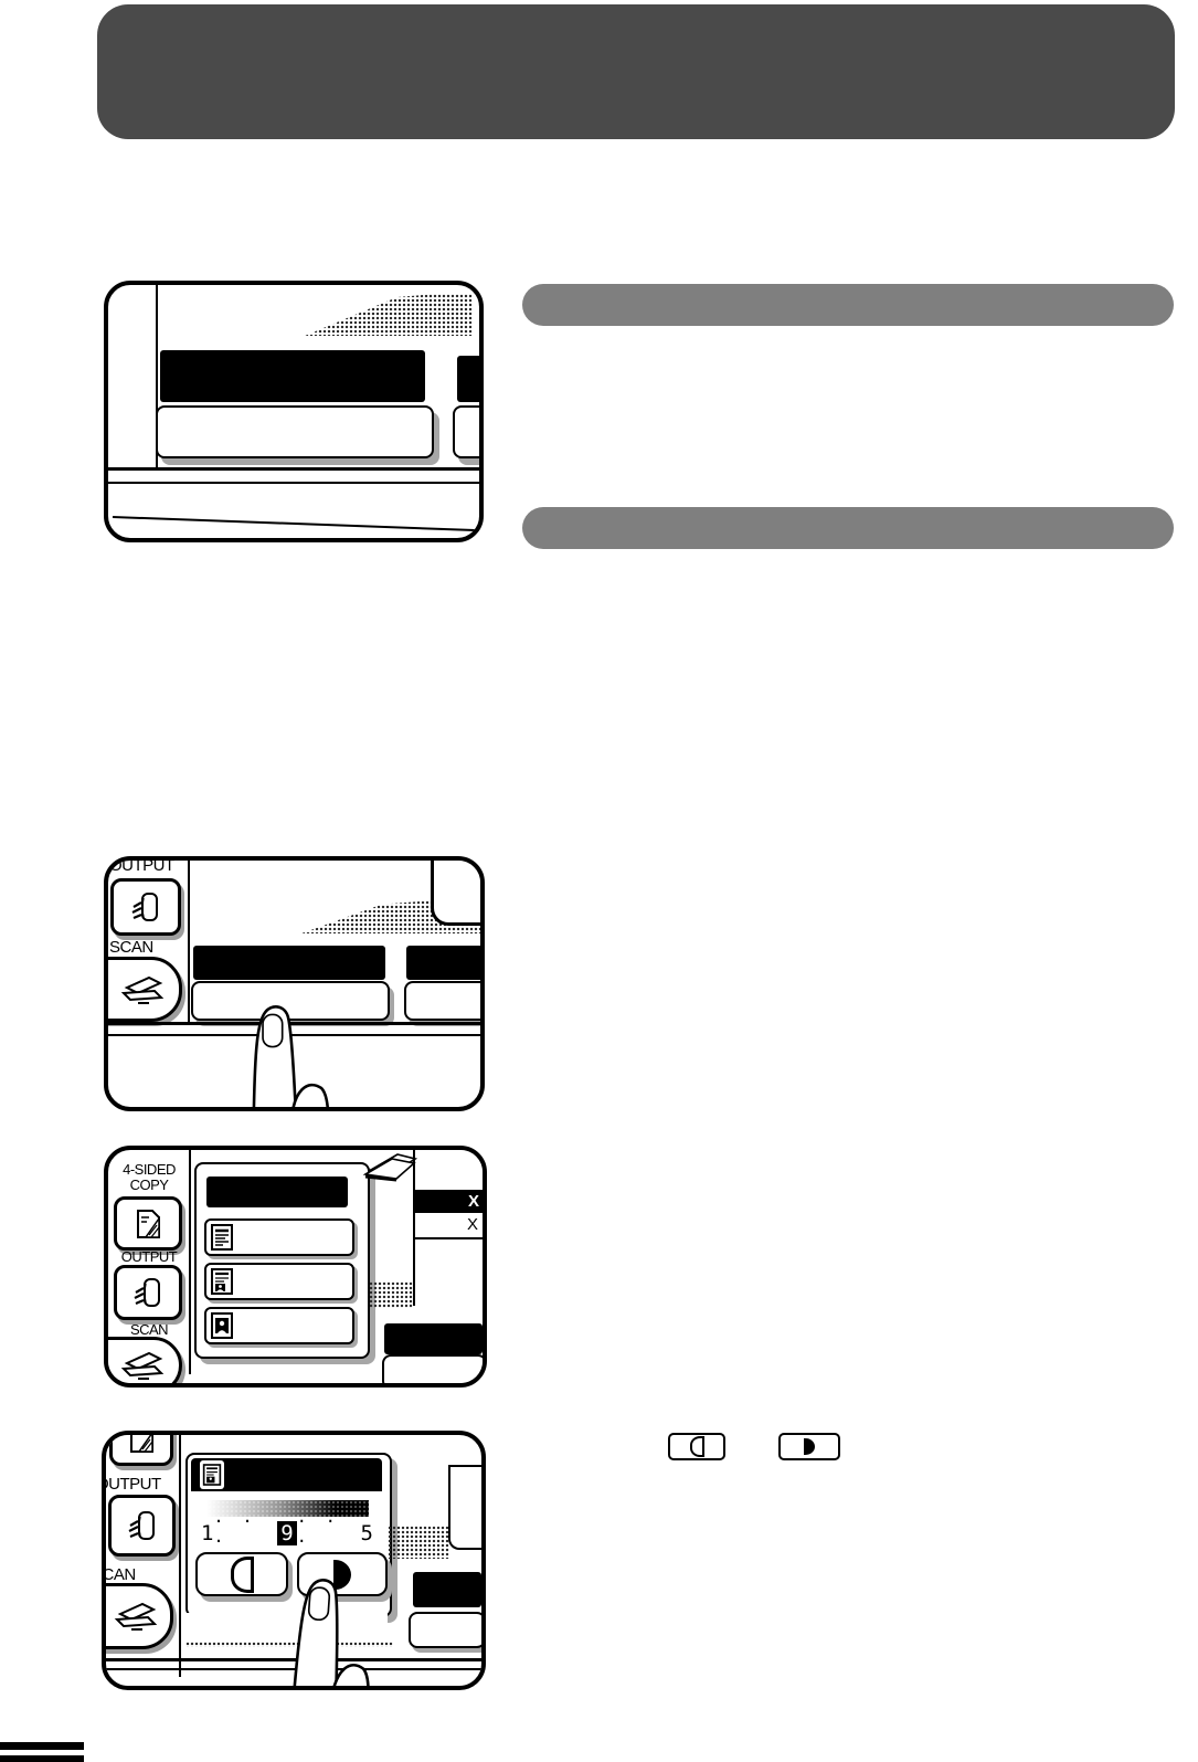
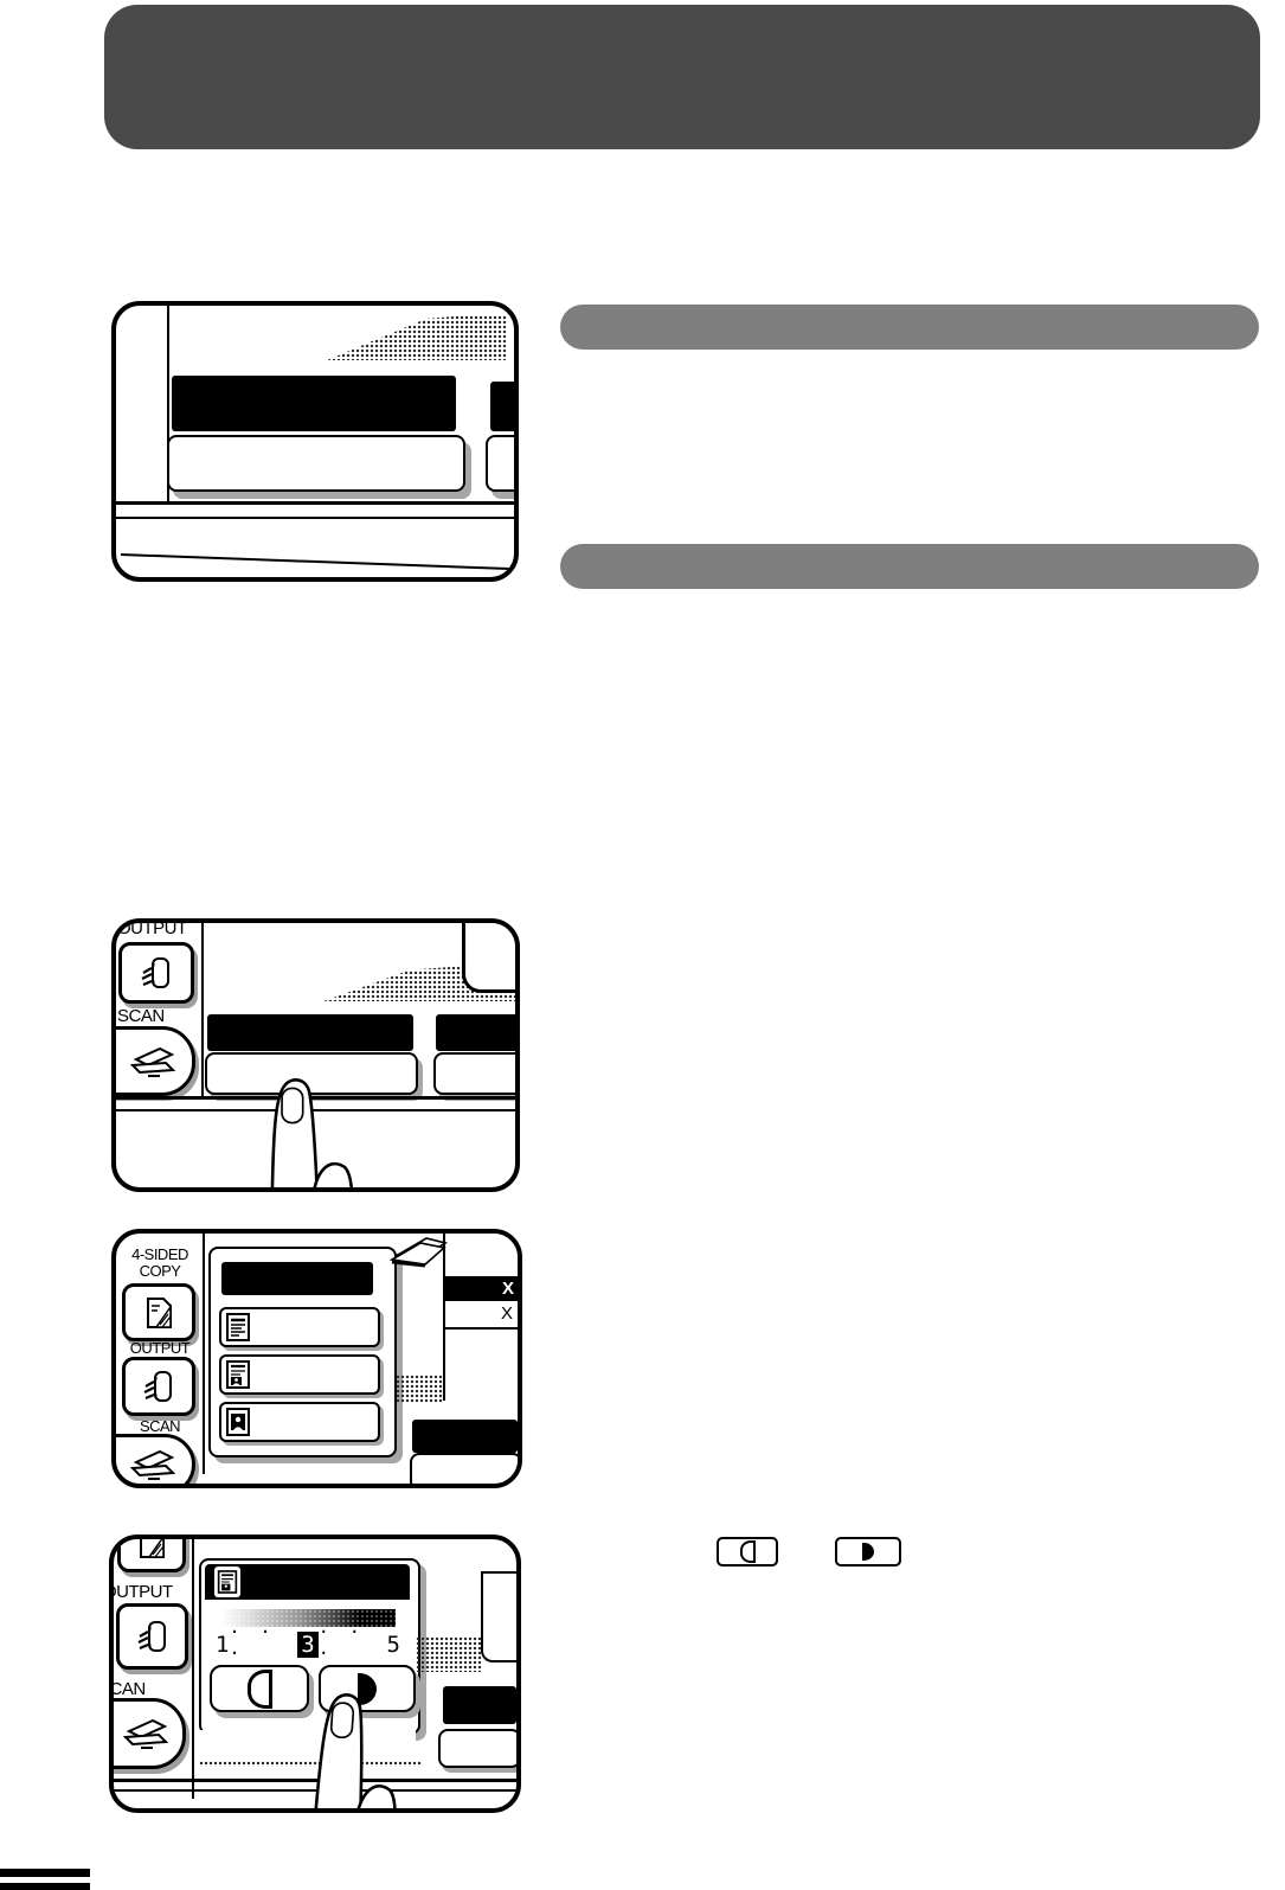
  OUTPUT
  SCAN
  4-SIDED
  COPY
  OUTPUT
  SCAN
  X
  X
  UTPUT
  CAN
  1
  · · ·
- 9
+ 3
  · · ·
  5
